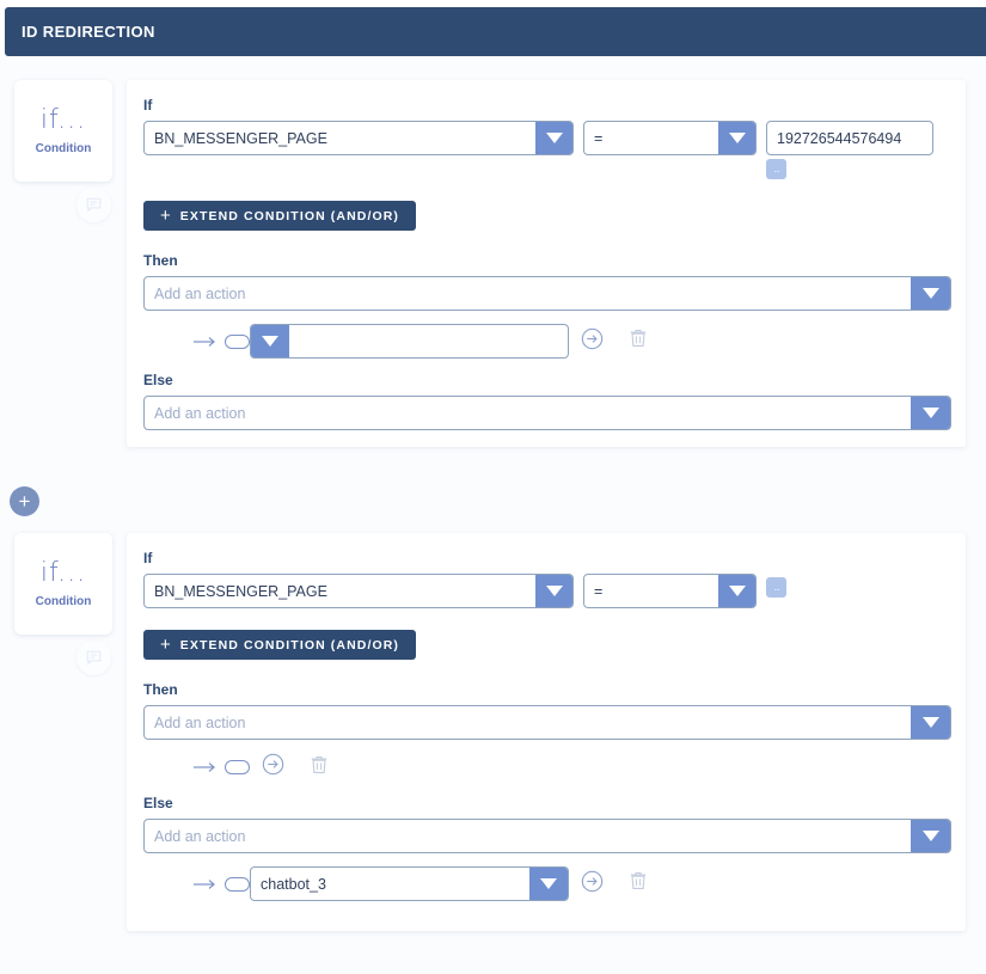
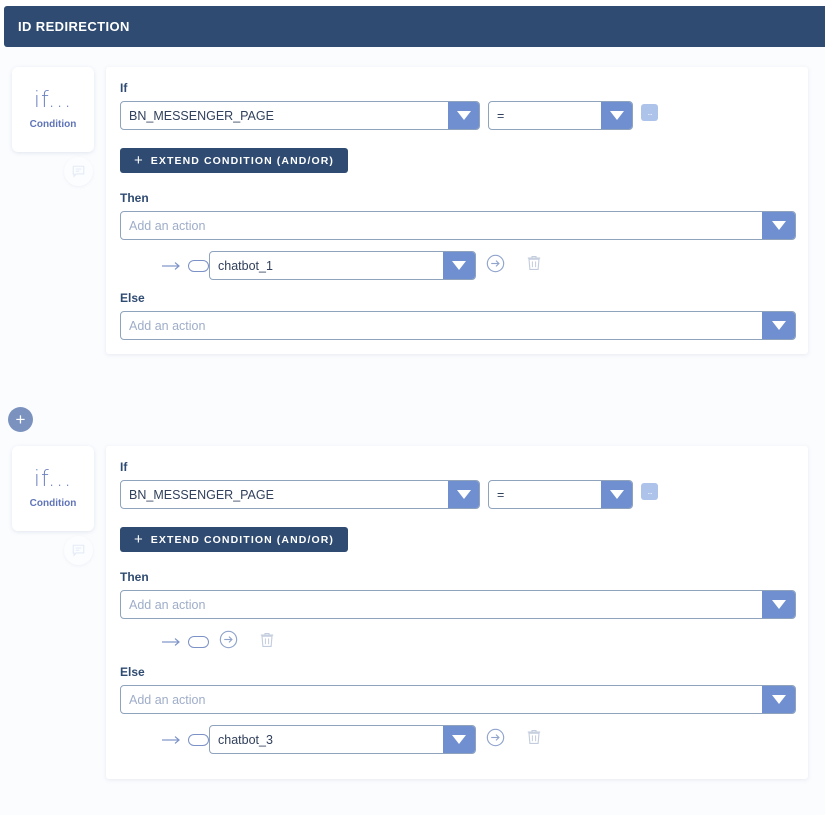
  ID REDIRECTION
  if...
  Condition
  If
  BN_MESSENGER_PAGE
  =
- 192726544576494
  ...
  +
  EXTEND CONDITION (AND/OR)
  Then
  Add an action
+ chatbot_1
  Else
  Add an action
  +
  if...
  Condition
  If
  BN_MESSENGER_PAGE
  =
  ...
  +
  EXTEND CONDITION (AND/OR)
  Then
  Add an action
  Else
  Add an action
  chatbot_3
